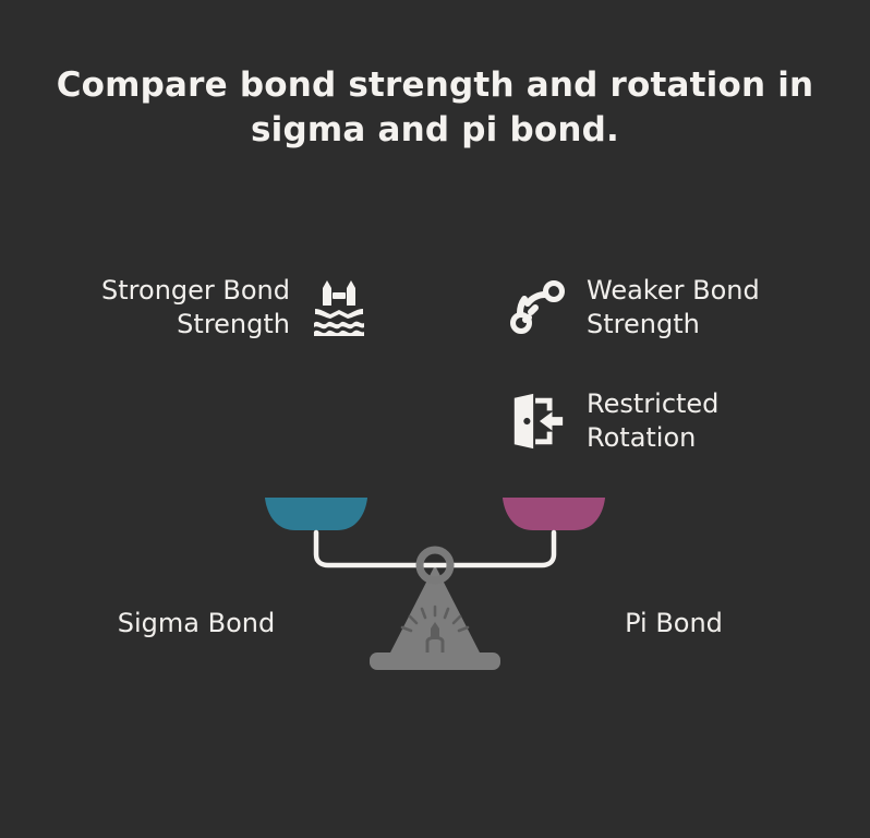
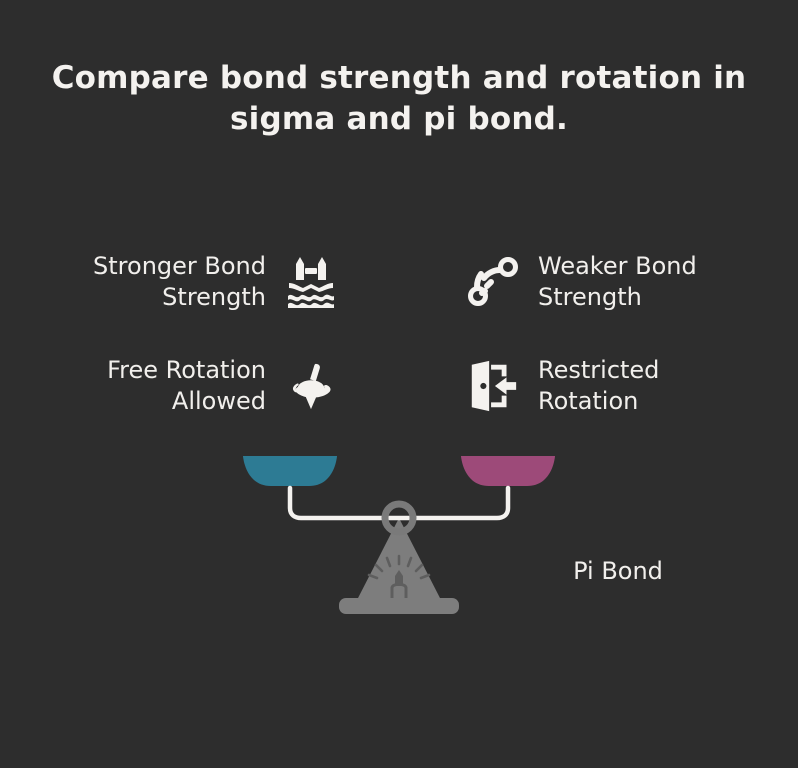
  Compare bond strength and rotation in sigma and pi bond.
  Stronger Bond
  Strength
+ Free Rotation
+ Allowed
  Weaker Bond
  Strength
  Restricted Rotation
- Sigma Bond
  Pi Bond
